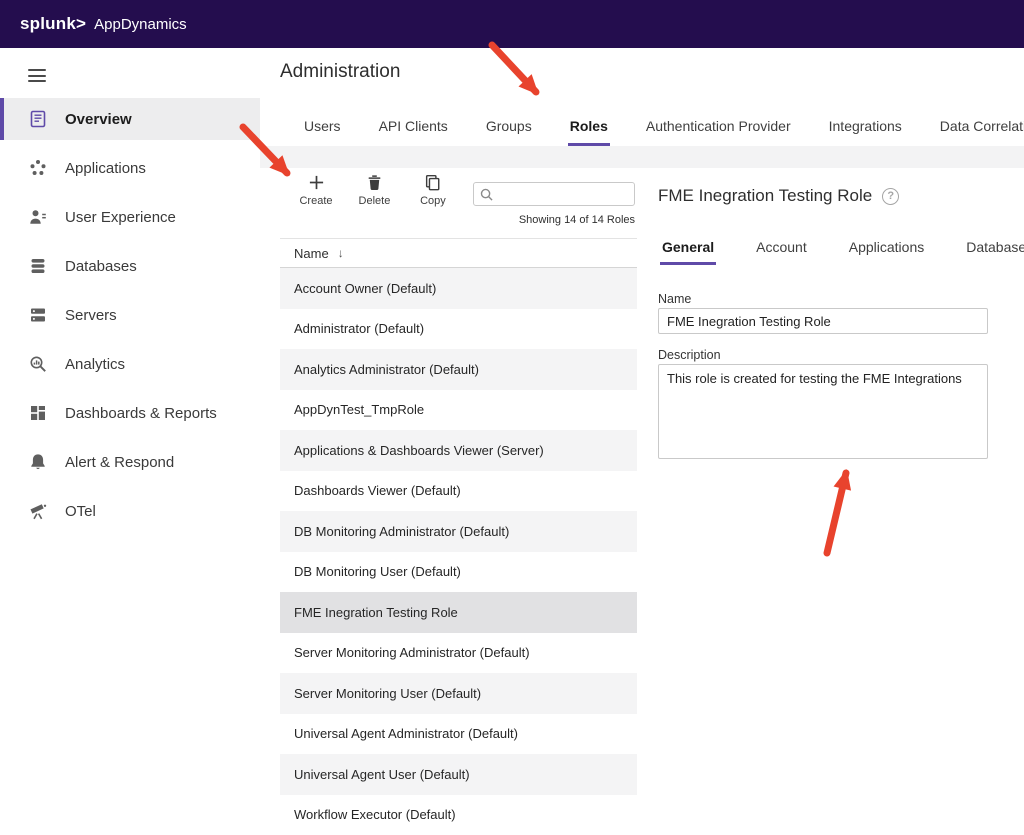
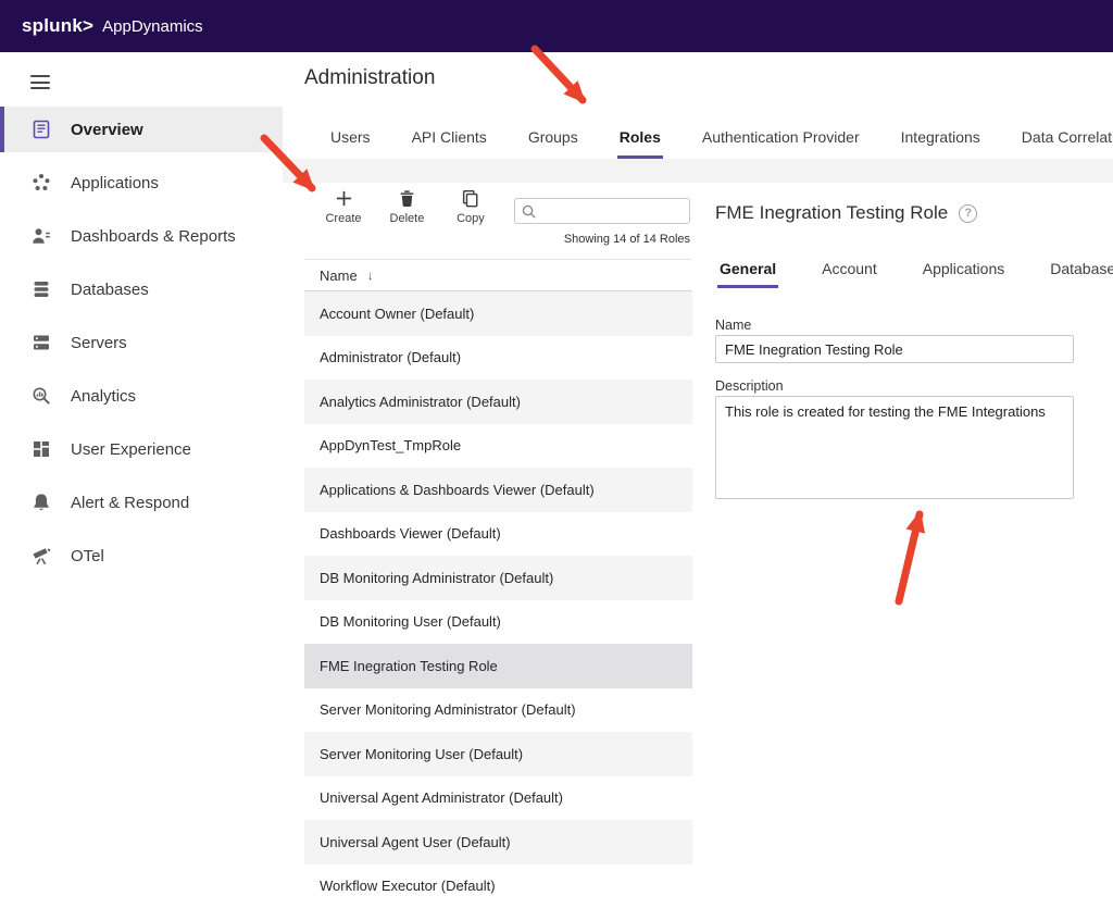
  splunk>
  AppDynamics
  Overview
  Applications
- User Experience
+ Dashboards & Reports
  Databases
  Servers
  Analytics
- Dashboards & Reports
+ User Experience
  Alert & Respond
  OTel
  Administration
  Users
  API Clients
  Groups
  Roles
  Authentication Provider
  Integrations
  Data Correlat
  Create
  Delete
  Copy
  Showing 14 of 14 Roles
  Name
  ↓
  Account Owner (Default)
  Administrator (Default)
  Analytics Administrator (Default)
  AppDynTest_TmpRole
- Applications & Dashboards Viewer (Server)
+ Applications & Dashboards Viewer (Default)
  Dashboards Viewer (Default)
  DB Monitoring Administrator (Default)
  DB Monitoring User (Default)
  FME Inegration Testing Role
  Server Monitoring Administrator (Default)
  Server Monitoring User (Default)
  Universal Agent Administrator (Default)
  Universal Agent User (Default)
  Workflow Executor (Default)
  FME Inegration Testing Role
  ?
  General
  Account
  Applications
  Database
  Name
  FME Inegration Testing Role
  Description
  This role is created for testing the FME Integrations
